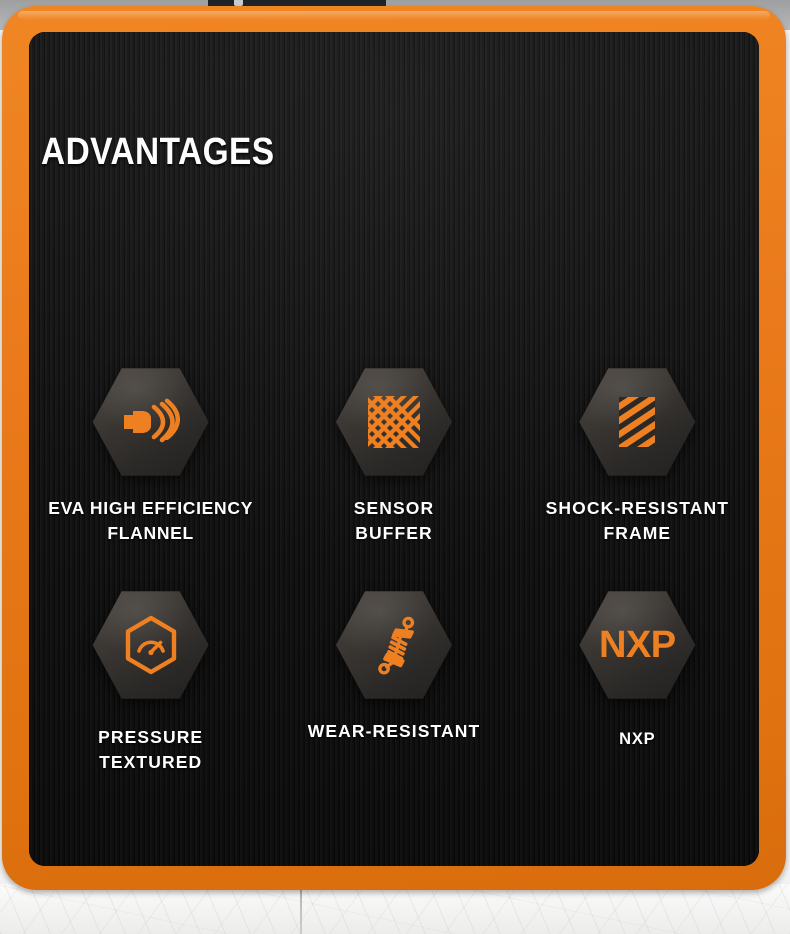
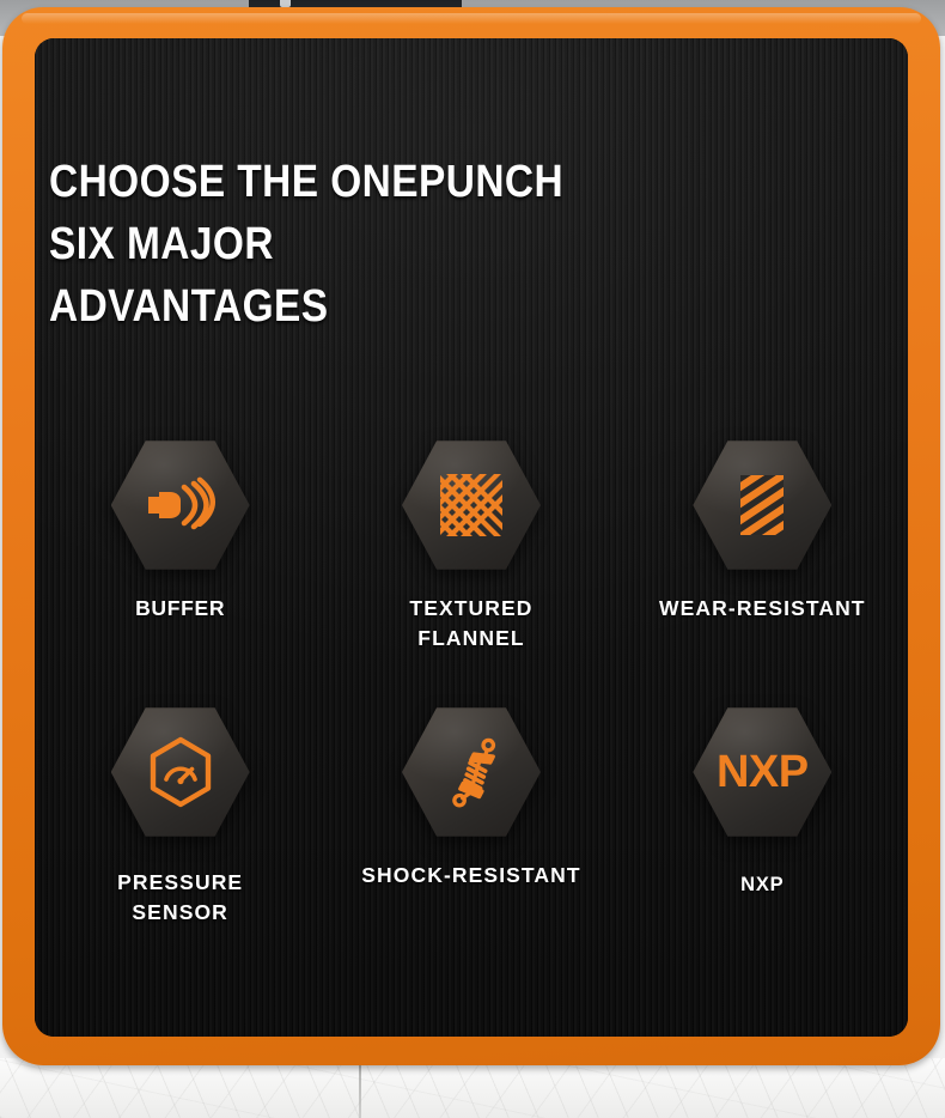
+ CHOOSE THE ONEPUNCH
+ SIX MAJOR
  ADVANTAGES
- EVA HIGH EFFICIENCY
- FLANNEL
+ BUFFER
- SENSOR
+ TEXTURED
- BUFFER
+ FLANNEL
- SHOCK-RESISTANT
+ WEAR-RESISTANT
- FRAME
  PRESSURE
- TEXTURED
+ SENSOR
- WEAR-RESISTANT
+ SHOCK-RESISTANT
  NXP
  NXP
